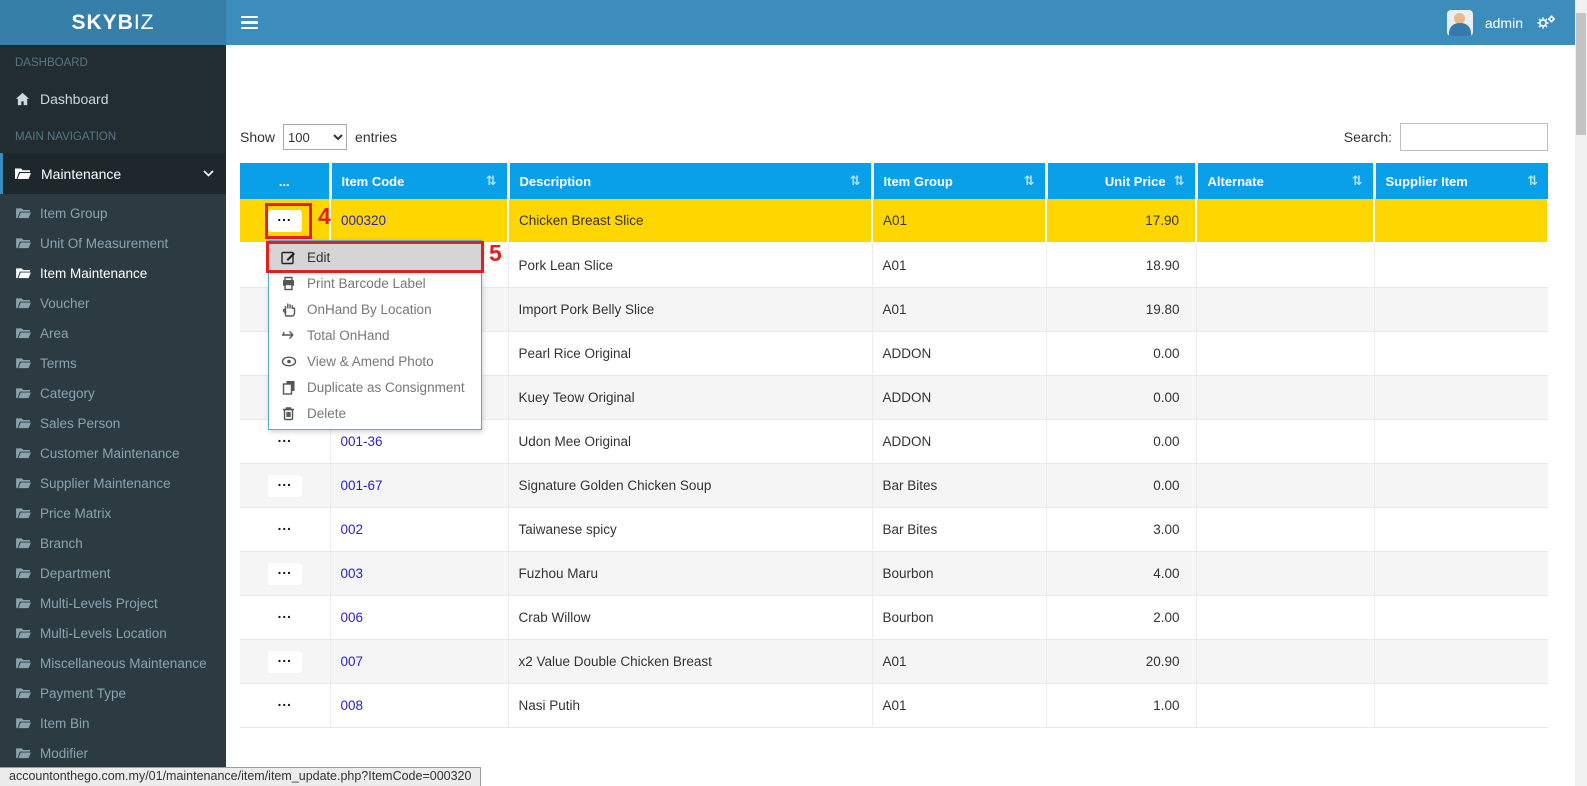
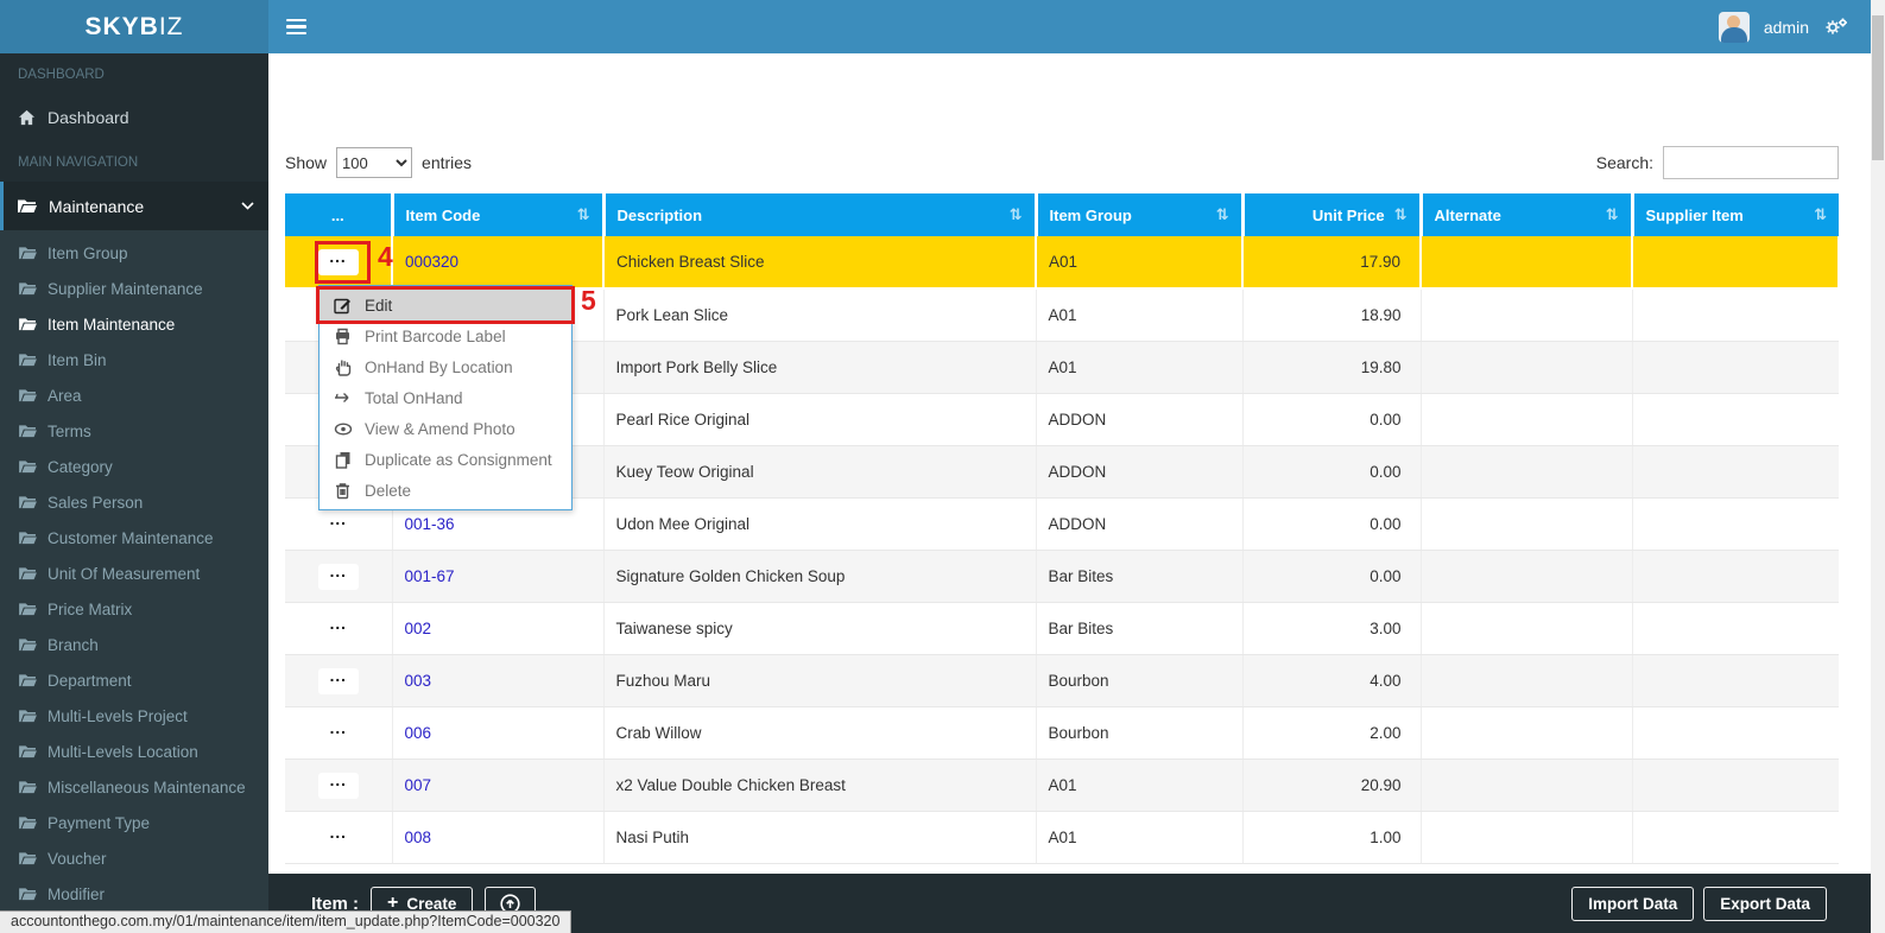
  SKYB
  IZ
  DASHBOARD
  Dashboard
  MAIN NAVIGATION
  Maintenance
  Item Group
- Unit Of Measurement
+ Supplier Maintenance
  Item Maintenance
- Voucher
+ Item Bin
  Area
  Terms
  Category
  Sales Person
  Customer Maintenance
- Supplier Maintenance
+ Unit Of Measurement
  Price Matrix
  Branch
  Department
  Multi-Levels Project
  Multi-Levels Location
  Miscellaneous Maintenance
  Payment Type
- Item Bin
+ Voucher
  Modifier
  admin
  Show
  100
  entries
  Search:
  ...	Item Code ⇅	Description ⇅	Item Group ⇅	Unit Price ⇅	Alternate ⇅	Supplier Item ⇅
  ...	000320	Chicken Breast Slice	A01	17.90
  		Pork Lean Slice	A01	18.90
  		Import Pork Belly Slice	A01	19.80
  		Pearl Rice Original	ADDON	0.00
  		Kuey Teow Original	ADDON	0.00
  ...	001-36	Udon Mee Original	ADDON	0.00
  ...	001-67	Signature Golden Chicken Soup	Bar Bites	0.00
  ...	002	Taiwanese spicy	Bar Bites	3.00
  ...	003	Fuzhou Maru	Bourbon	4.00
  ...	006	Crab Willow	Bourbon	2.00
  ...	007	x2 Value Double Chicken Breast	A01	20.90
  ...	008	Nasi Putih	A01	1.00
  Edit
  Print Barcode Label
  OnHand By Location
  Total OnHand
  View & Amend Photo
  Duplicate as Consignment
  Delete
  4
  5
+ Item :
+ +
+ Create
+ Import Data
+ Export Data
  accountonthego.com.my/01/maintenance/item/item_update.php?ItemCode=000320
